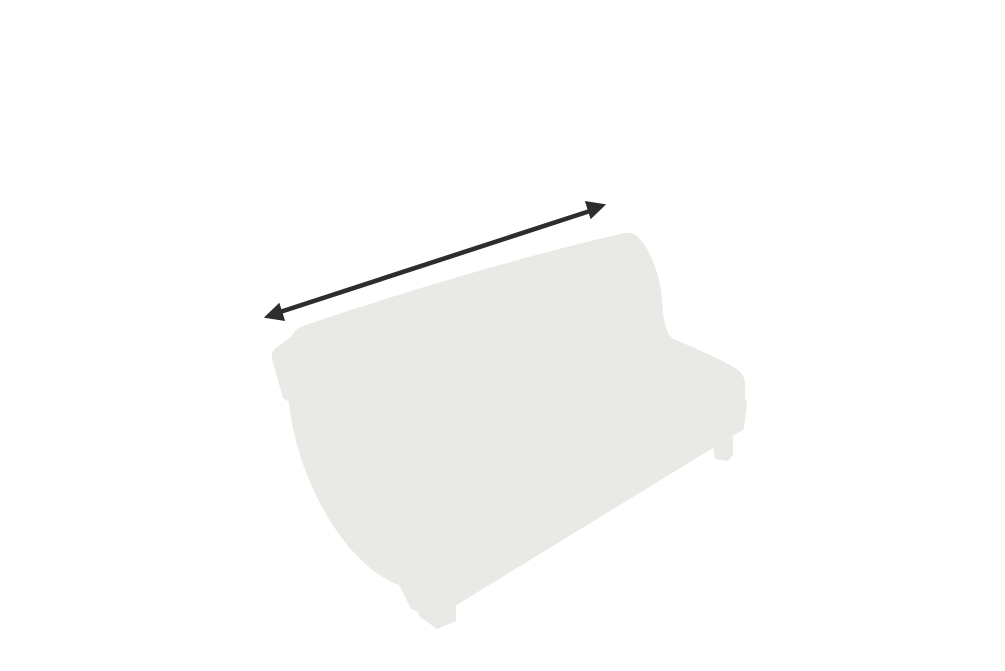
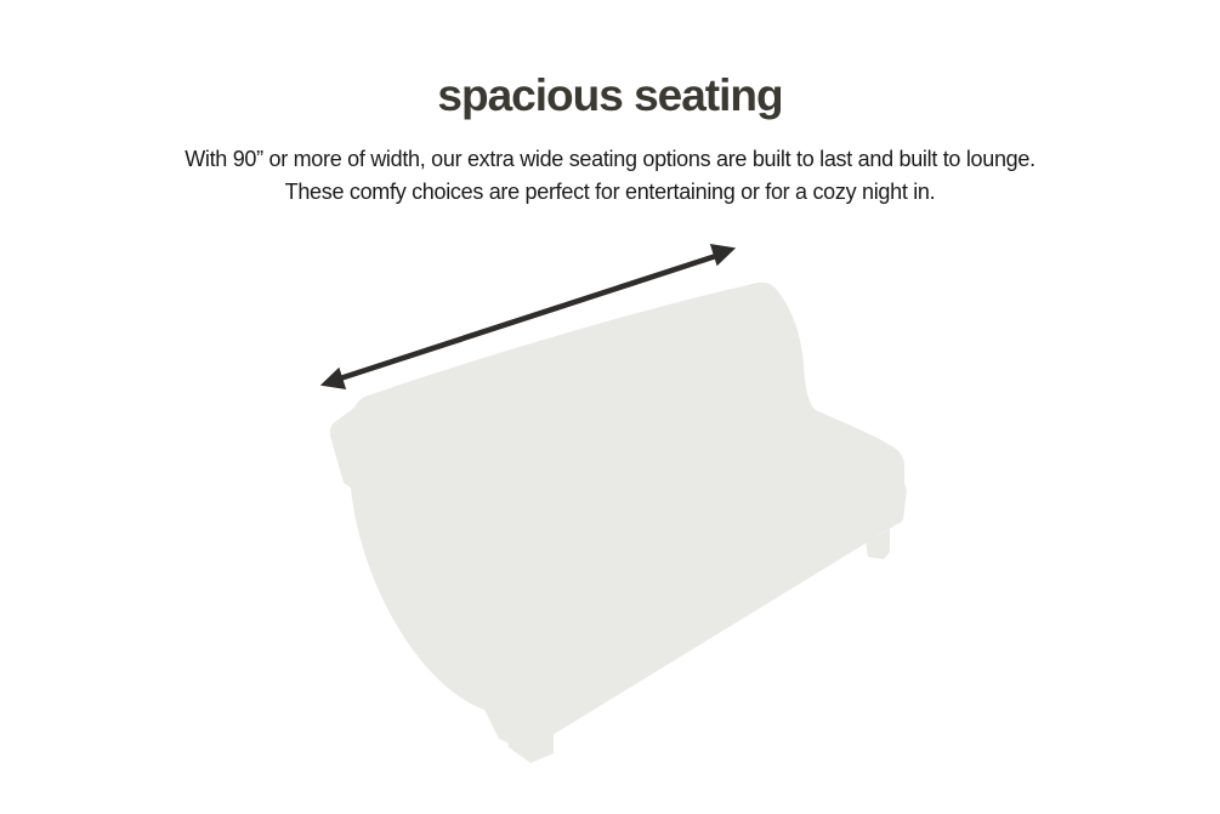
+ spacious seating
+ With 90” or more of width, our extra wide seating options are built to last and built to lounge.
+ These comfy choices are perfect for entertaining or for a cozy night in.
